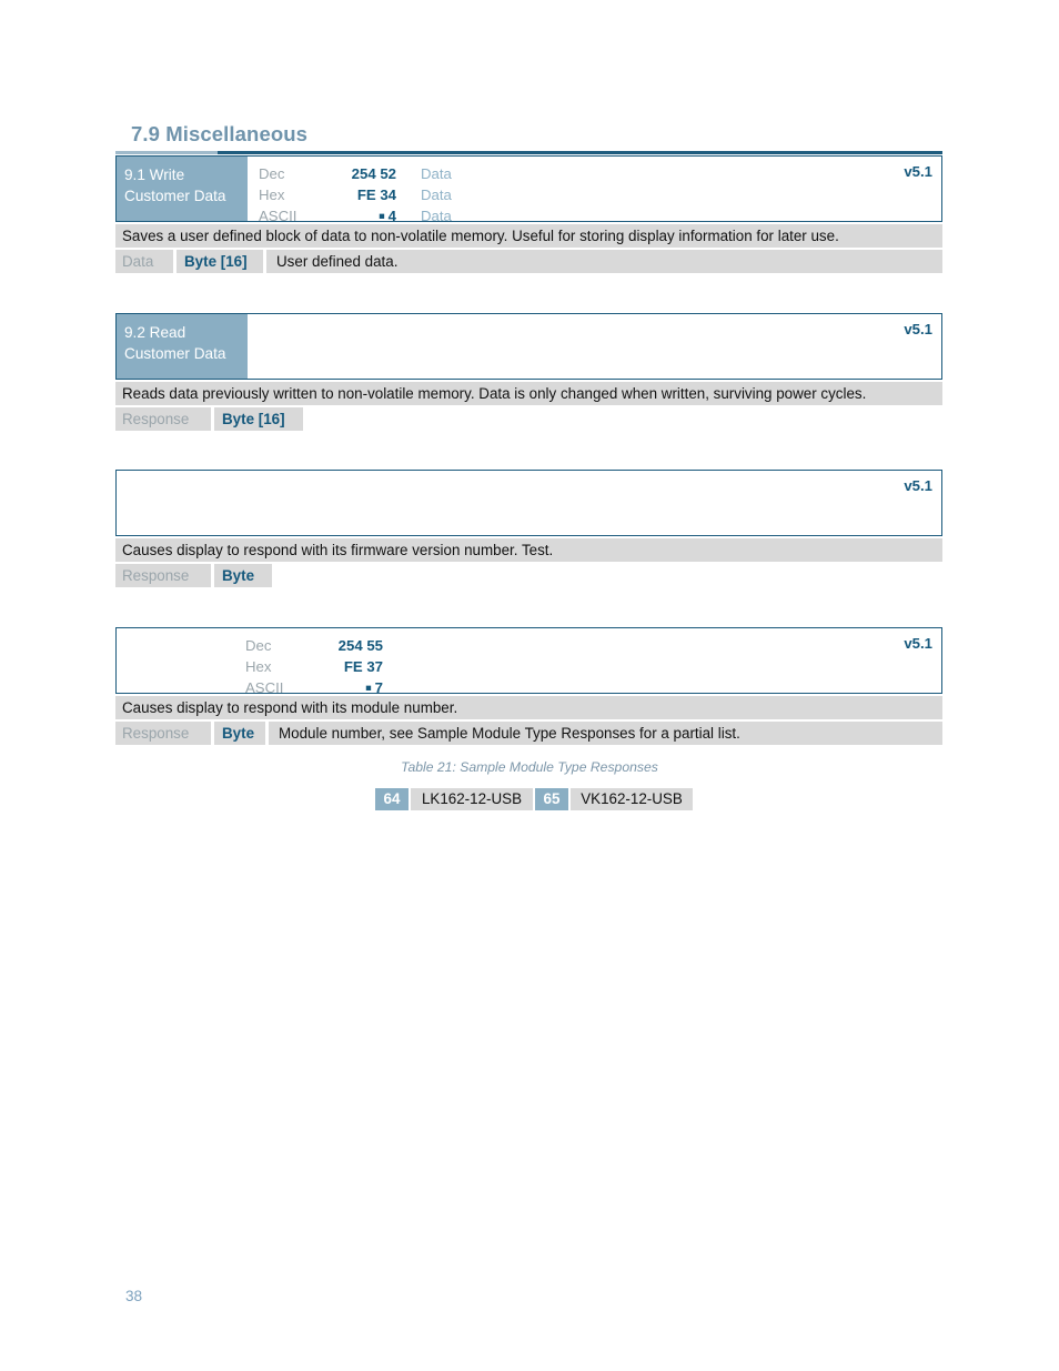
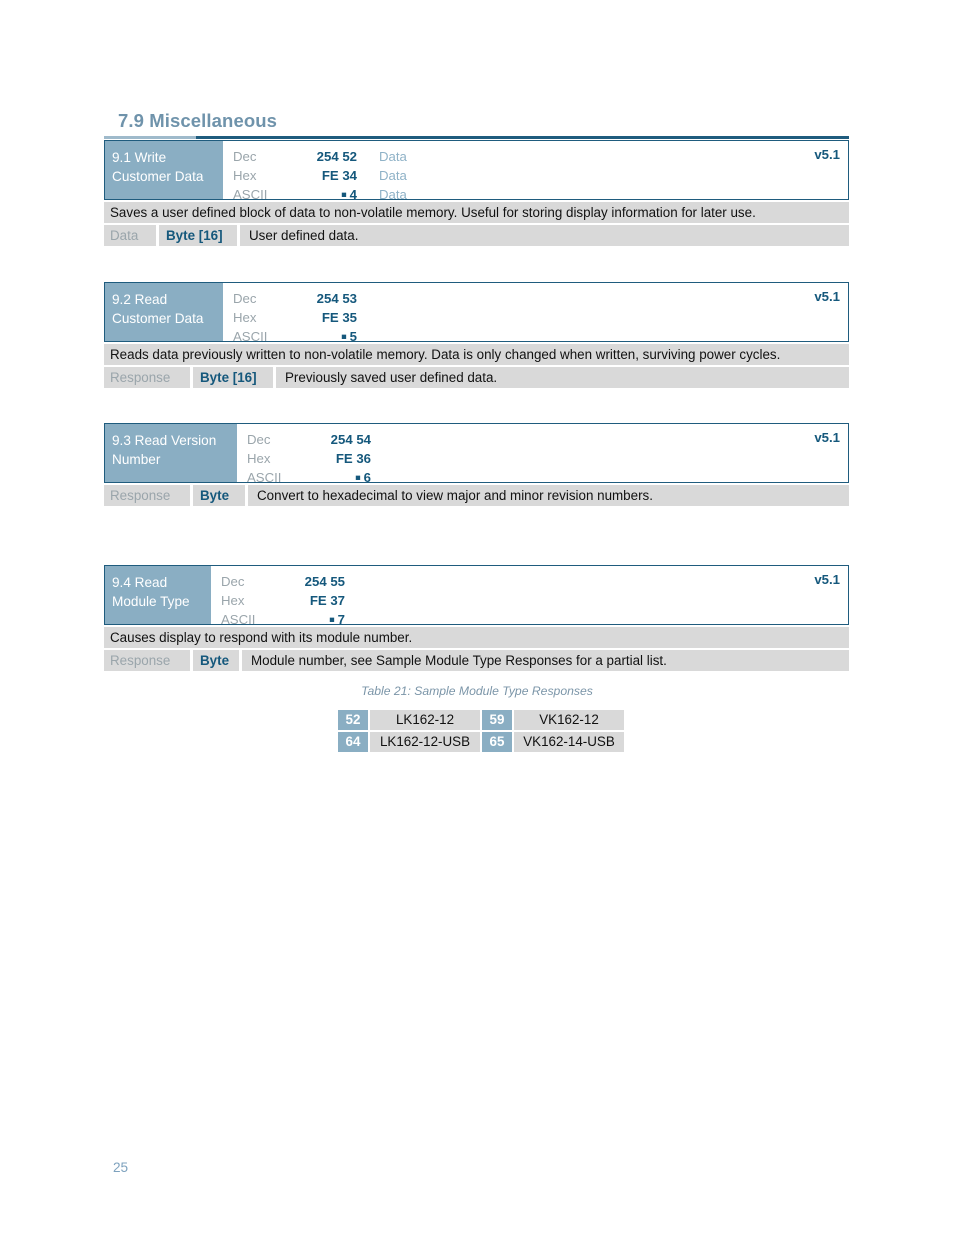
  7.9 Miscellaneous
  9.1 Write
  Customer Data
  Dec 254 52 Data
  Hex FE 34 Data
  ASCII ■4 Data
  v5.1
  Saves a user defined block of data to non-volatile memory. Useful for storing display information for later use.
  Data
  Byte [16]
  User defined data.
  9.2 Read
  Customer Data
+ Dec 254 53
+ Hex FE 35
+ ASCII ■5
  v5.1
  Reads data previously written to non-volatile memory. Data is only changed when written, surviving power cycles.
  Response
  Byte [16]
+ Previously saved user defined data.
+ 9.3 Read Version
+ Number
+ Dec 254 54
+ Hex FE 36
+ ASCII ■6
  v5.1
- Causes display to respond with its firmware version number. Test.
  Response
  Byte
+ Convert to hexadecimal to view major and minor revision numbers.
+ 9.4 Read
+ Module Type
  Dec 254 55
  Hex FE 37
  ASCII ■7
  v5.1
  Causes display to respond with its module number.
  Response
  Byte
  Module number, see Sample Module Type Responses for a partial list.
  Table 21: Sample Module Type Responses
+ 52	LK162-12	59	VK162-12
- 64	LK162-12-USB	65	VK162-12-USB
+ 64	LK162-12-USB	65	VK162-14-USB
- 38
+ 25
